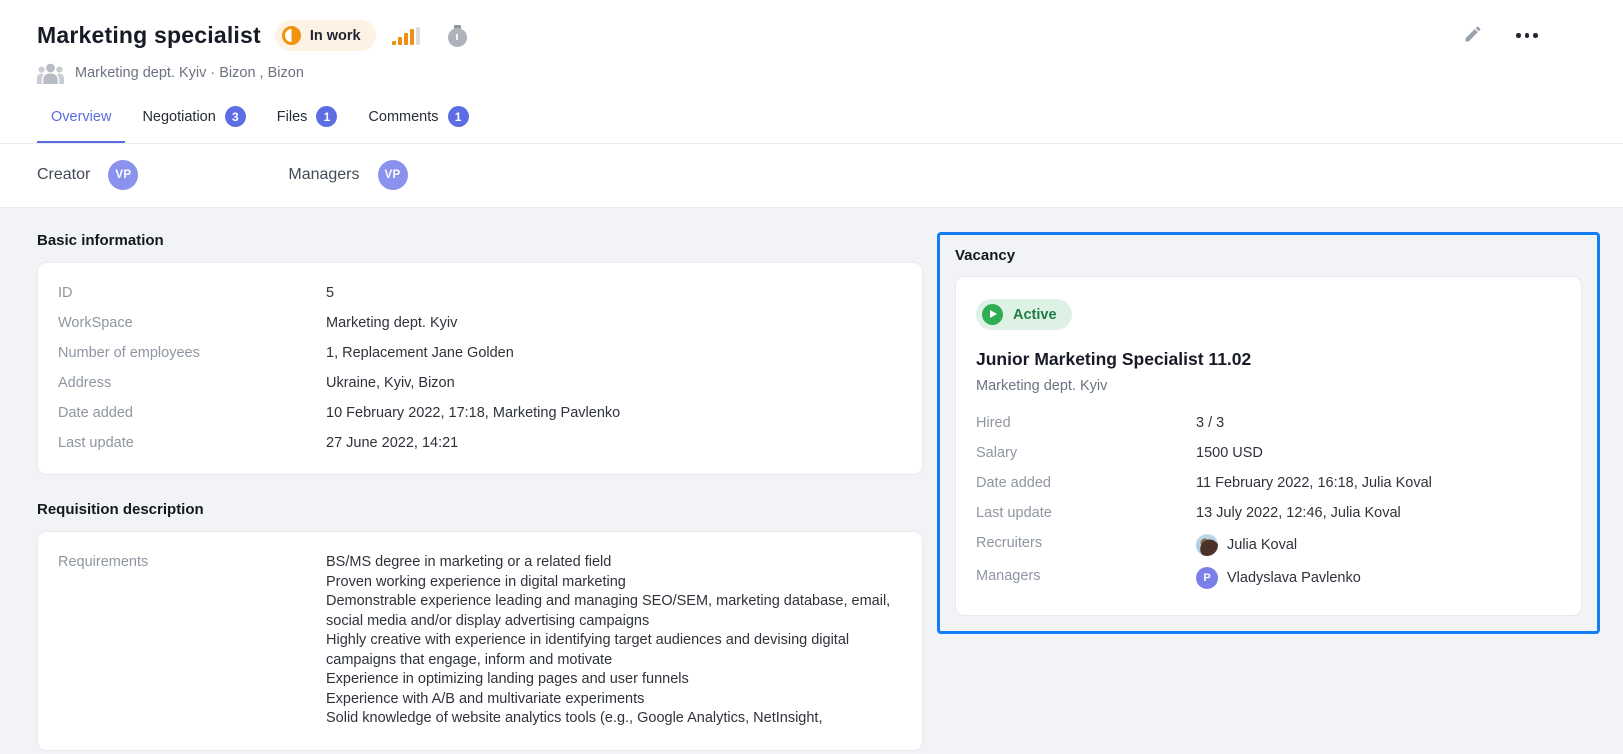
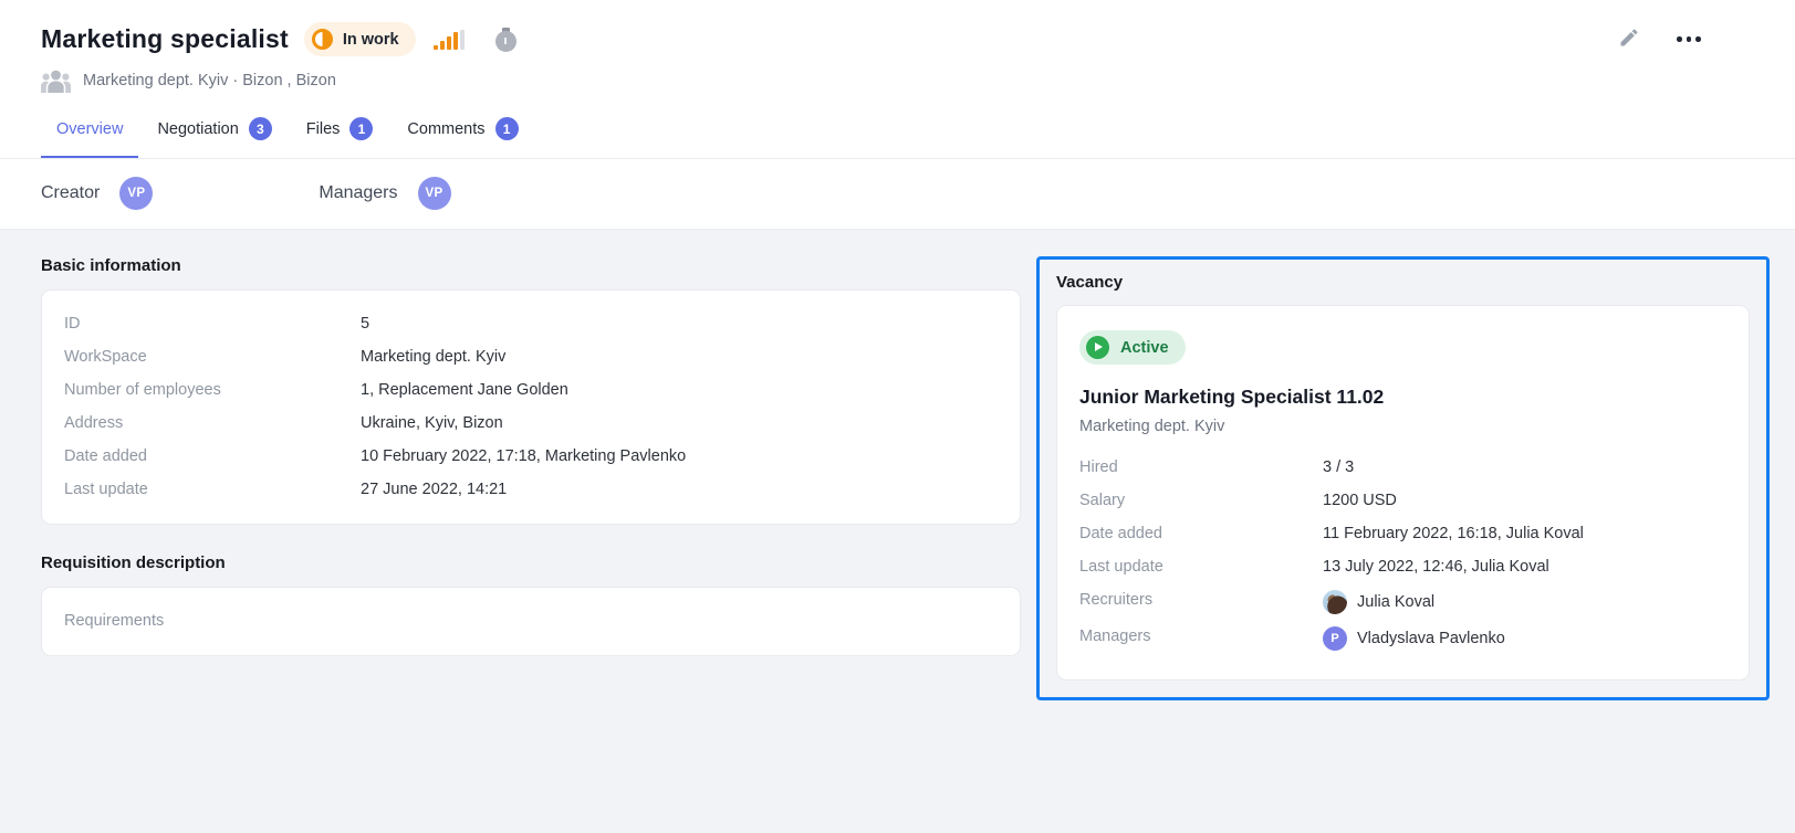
  Marketing specialist
  In work
  Marketing dept. Kyiv · Bizon , Bizon
  Overview
  Negotiation
  3
  Files
  1
  Comments
  1
  Creator
  VP
  Managers
  VP
  Basic information
  ID
  5
  WorkSpace
  Marketing dept. Kyiv
  Number of employees
  1, Replacement Jane Golden
  Address
  Ukraine, Kyiv, Bizon
  Date added
  10 February 2022, 17:18, Marketing Pavlenko
  Last update
  27 June 2022, 14:21
  Requisition description
  Requirements
- BS/MS degree in marketing or a related field
- Proven working experience in digital marketing
- Demonstrable experience leading and managing SEO/SEM, marketing database, email, social media and/or display advertising campaigns
- Highly creative with experience in identifying target audiences and devising digital campaigns that engage, inform and motivate
- Experience in optimizing landing pages and user funnels
- Experience with A/B and multivariate experiments
- Solid knowledge of website analytics tools (e.g., Google Analytics, NetInsight,
  Vacancy
  Active
  Junior Marketing Specialist 11.02
  Marketing dept. Kyiv
  Hired
  3 / 3
  Salary
- 1500 USD
+ 1200 USD
  Date added
  11 February 2022, 16:18, Julia Koval
  Last update
  13 July 2022, 12:46, Julia Koval
  Recruiters
  Julia Koval
  Managers
  P
  Vladyslava Pavlenko
